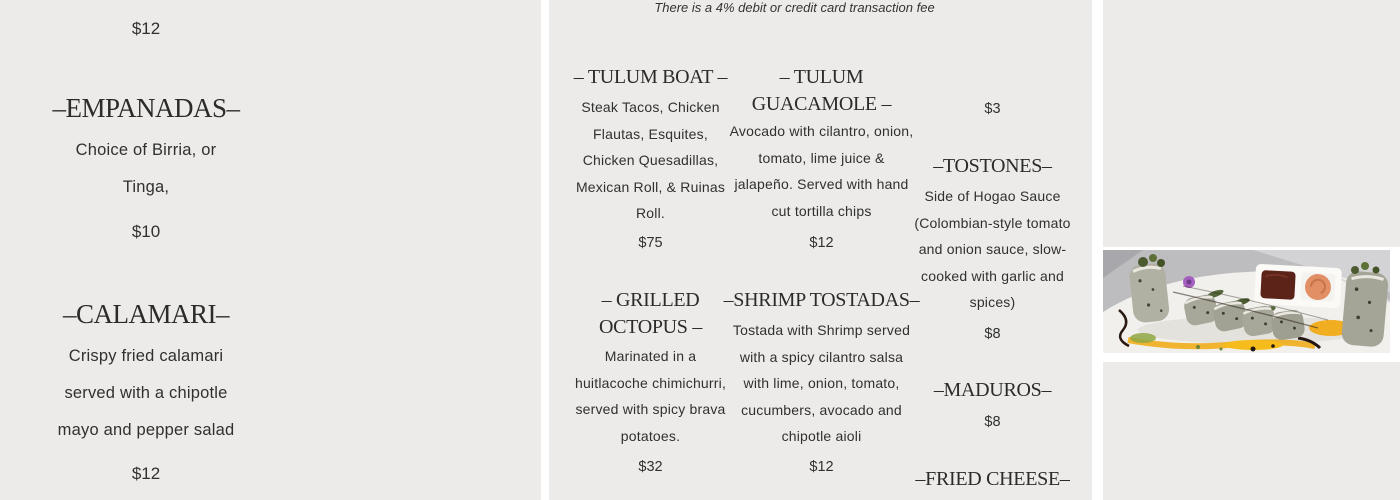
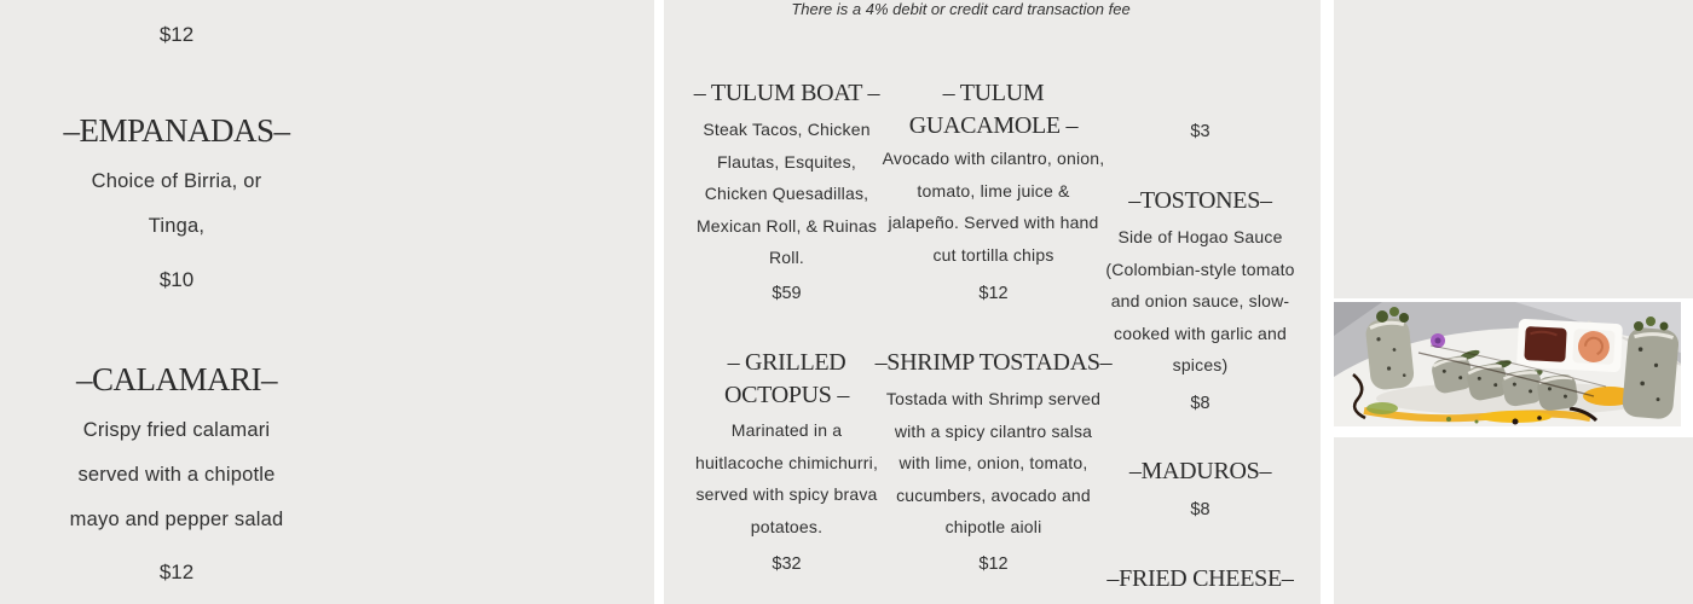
  $12
  –EMPANADAS–
  Choice of Birria, or
  Tinga,
  $10
  –CALAMARI–
  Crispy fried calamari
  served with a chipotle
  mayo and pepper salad
  $12
  There is a 4% debit or credit card transaction fee
  – TULUM BOAT –
  Steak Tacos, Chicken
  Flautas, Esquites,
  Chicken Quesadillas,
  Mexican Roll, & Ruinas
  Roll.
- $75
+ $59
  – GRILLED
  OCTOPUS –
  Marinated in a
  huitlacoche chimichurri,
  served with spicy brava
  potatoes.
  $32
  – TULUM
  GUACAMOLE –
  Avocado with cilantro, onion,
  tomato, lime juice &
  jalapeño. Served with hand
  cut tortilla chips
  $12
  –SHRIMP TOSTADAS–
  Tostada with Shrimp served
  with a spicy cilantro salsa
  with lime, onion, tomato,
  cucumbers, avocado and
  chipotle aioli
  $12
  $3
  –TOSTONES–
  Side of Hogao Sauce
  (Colombian-style tomato
  and onion sauce, slow-
  cooked with garlic and
  spices)
  $8
  –MADUROS–
  $8
  –FRIED CHEESE–
